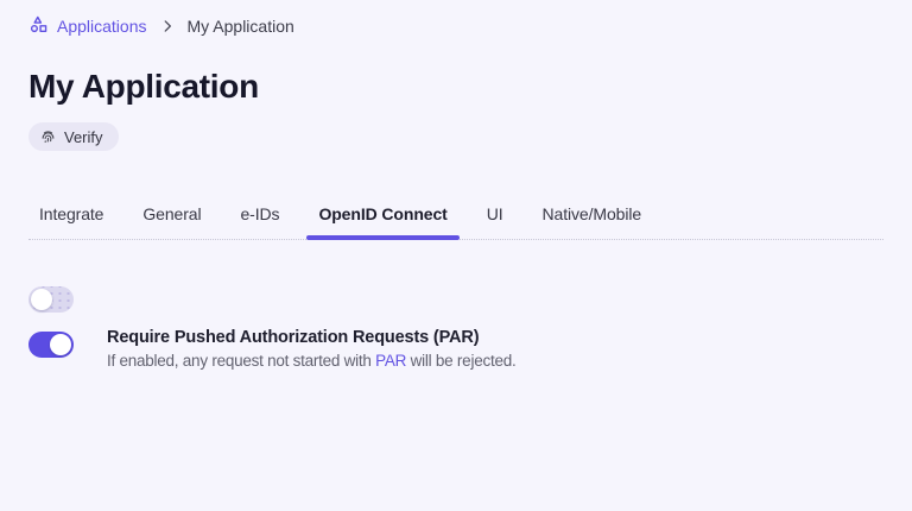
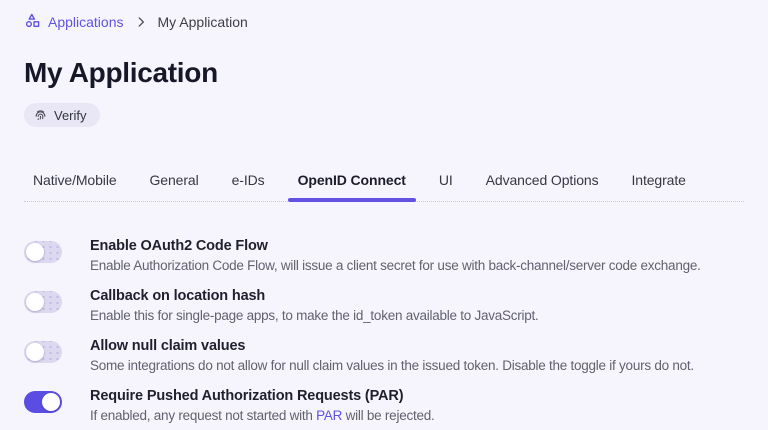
  Applications
  My Application
  My Application
  Verify
- Integrate
+ Native/Mobile
  General
  e-IDs
  OpenID Connect
  UI
+ Advanced Options
- Native/Mobile
+ Integrate
+ Enable OAuth2 Code Flow
+ Enable Authorization Code Flow, will issue a client secret for use with back-channel/server code exchange.
+ Callback on location hash
+ Enable this for single-page apps, to make the id_token available to JavaScript.
+ Allow null claim values
+ Some integrations do not allow for null claim values in the issued token. Disable the toggle if yours do not.
  Require Pushed Authorization Requests (PAR)
  If enabled, any request not started with PAR will be rejected.
